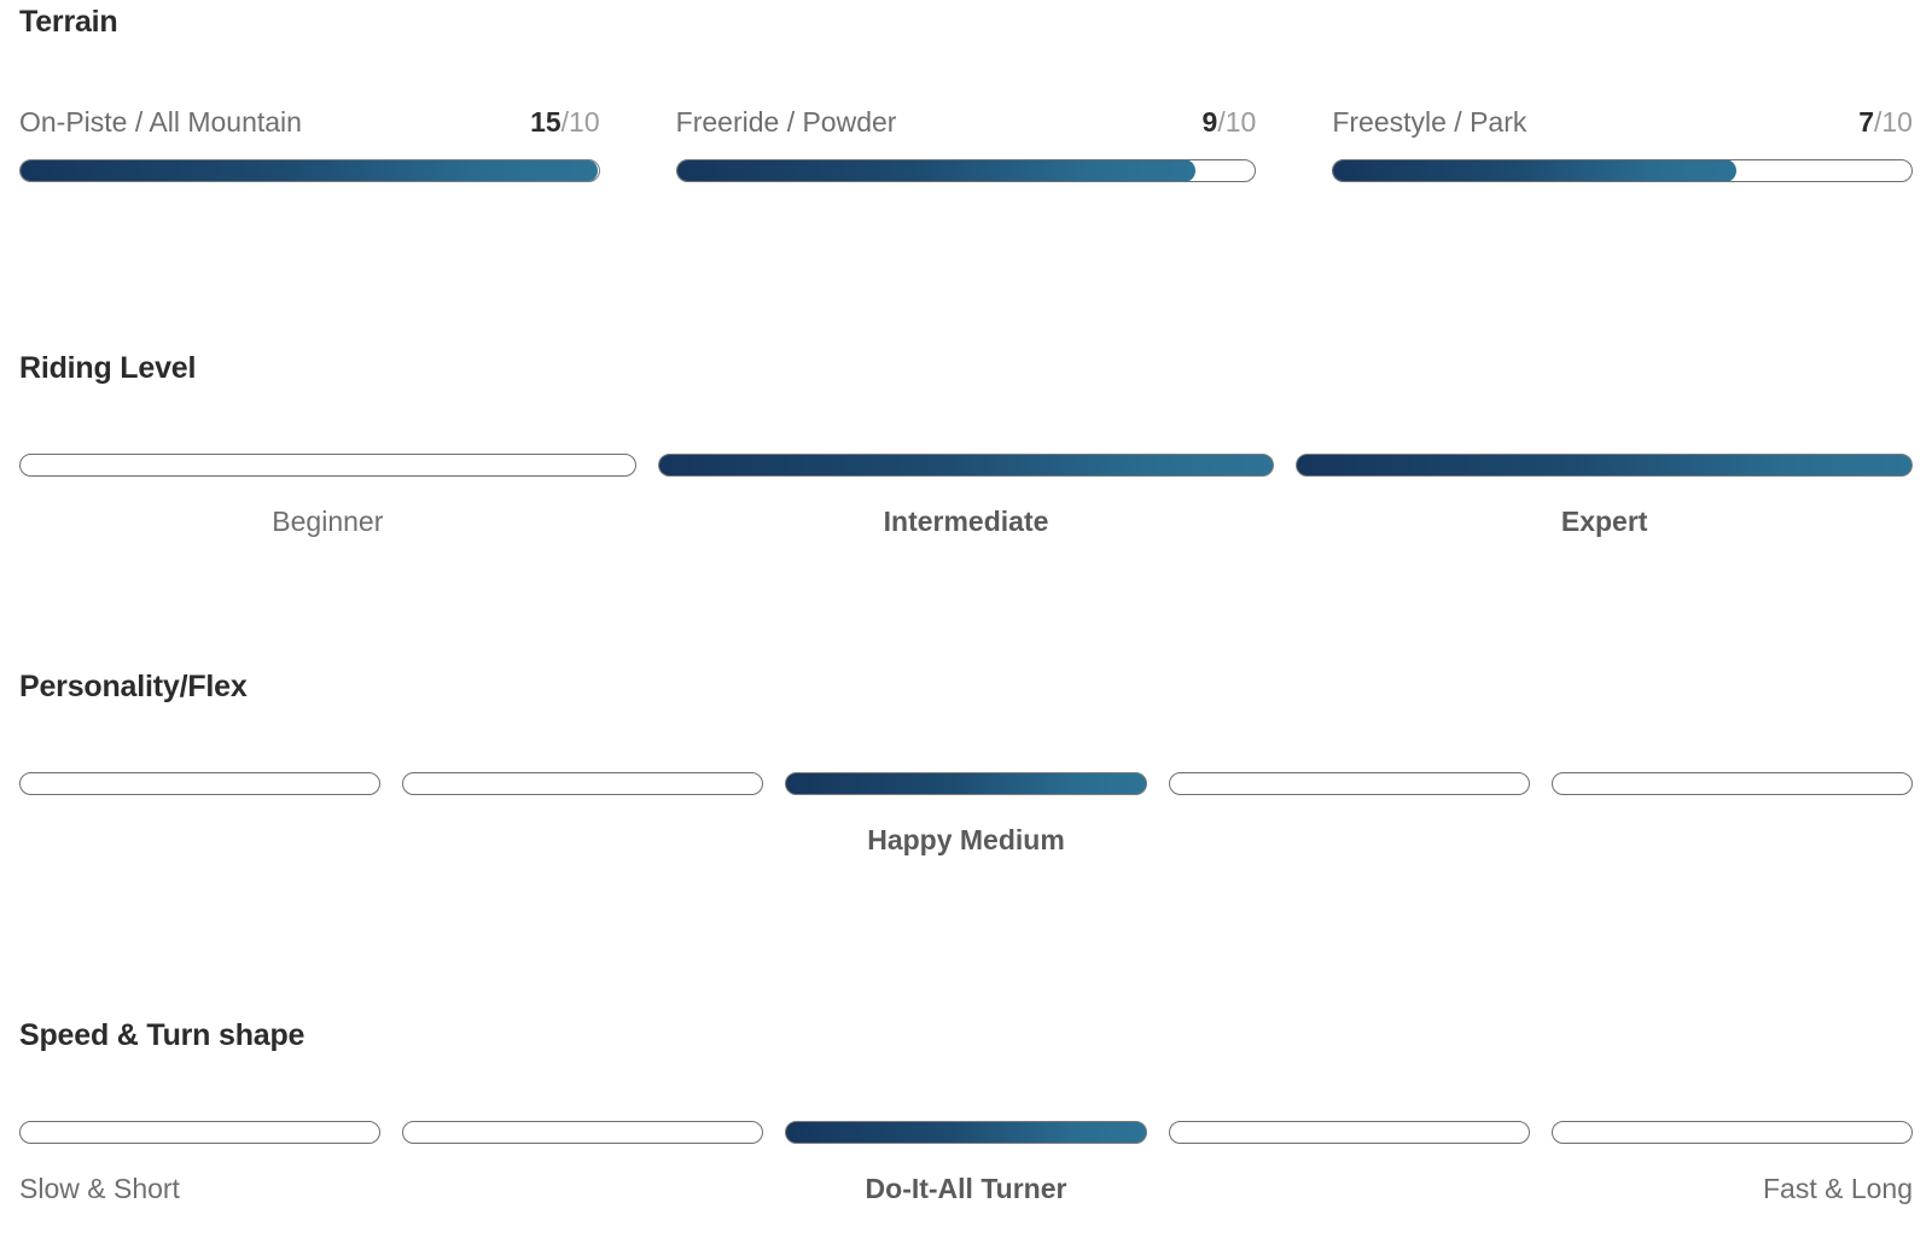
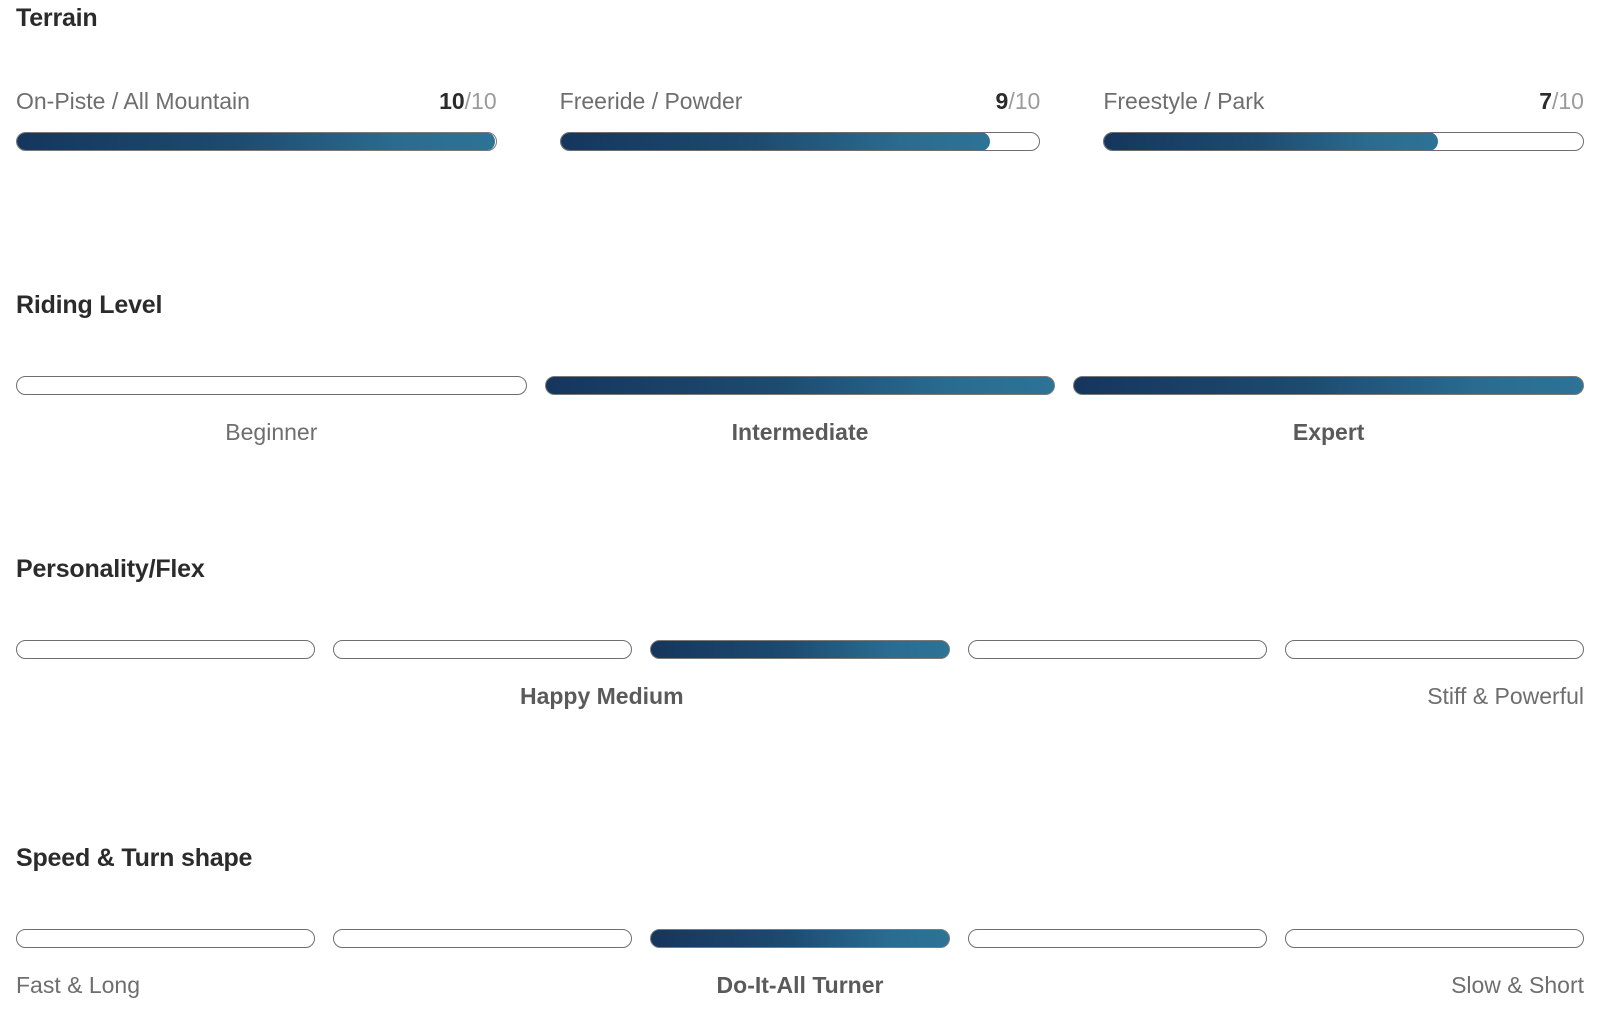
  Terrain
  On-Piste / All Mountain
- 15/10
+ 10/10
  Freeride / Powder
  9/10
  Freestyle / Park
  7/10
  Riding Level
  Beginner
  Intermediate
  Expert
  Personality/Flex
  Happy Medium
+ Stiff & Powerful
  Speed & Turn shape
- Slow & Short
+ Fast & Long
  Do-It-All Turner
- Fast & Long
+ Slow & Short
